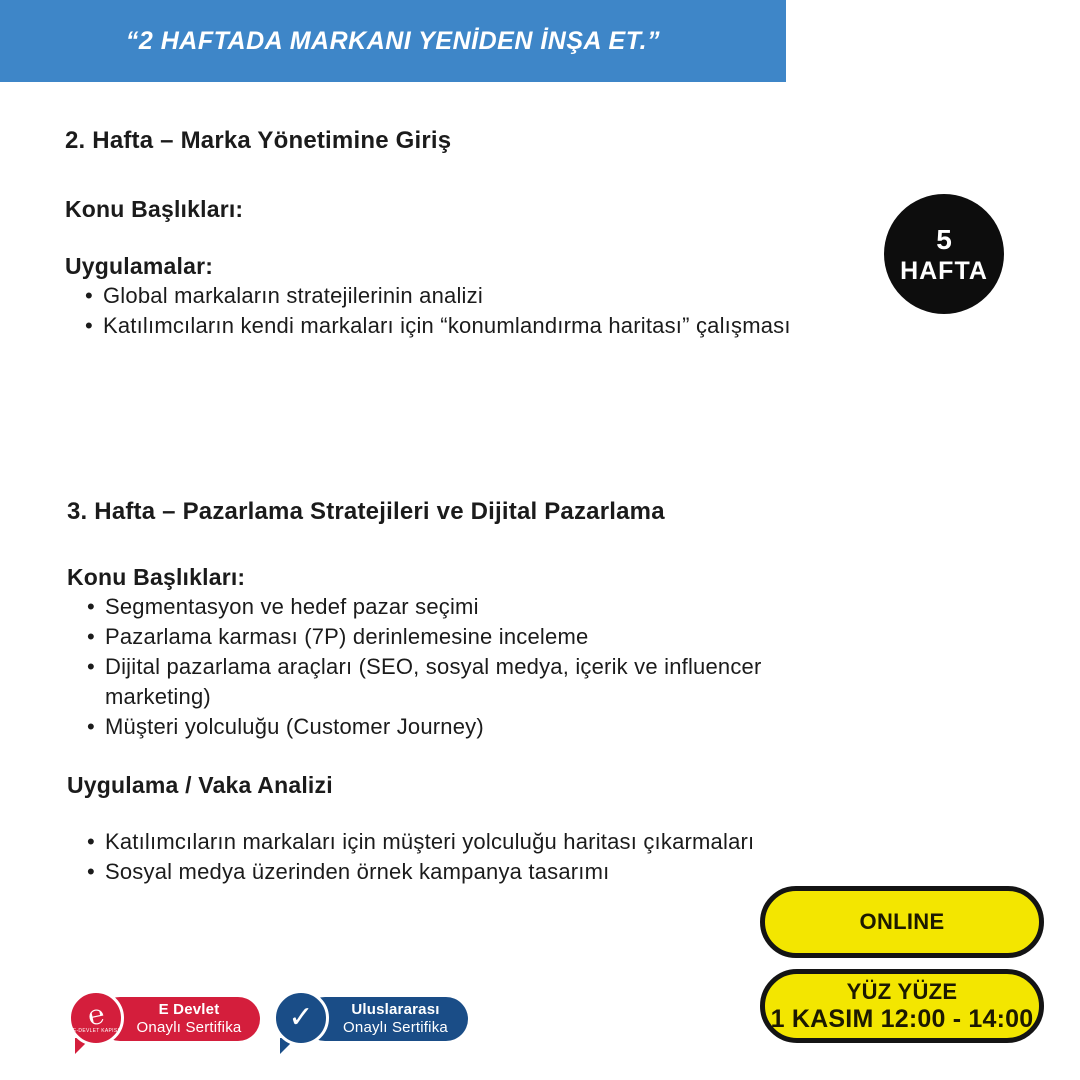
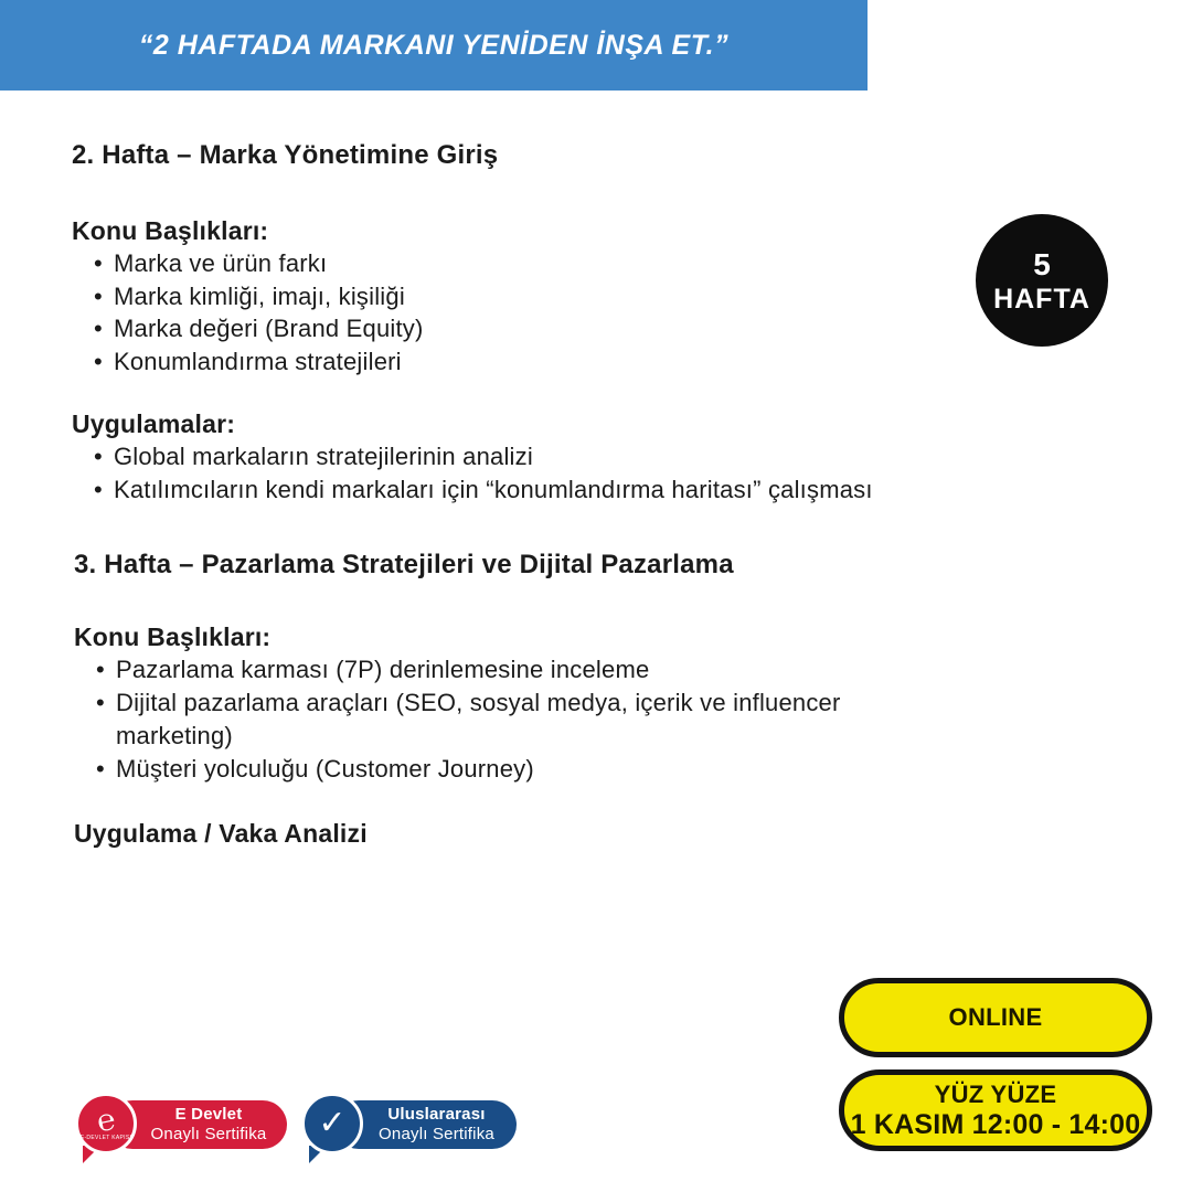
  “2 HAFTADA MARKANI YENİDEN İNŞA ET.”
  5
  HAFTA
  2. Hafta – Marka Yönetimine Giriş
  Konu Başlıkları:
+ Marka ve ürün farkı
+ Marka kimliği, imajı, kişiliği
+ Marka değeri (Brand Equity)
+ Konumlandırma stratejileri
  Uygulamalar:
  Global markaların stratejilerinin analizi
  Katılımcıların kendi markaları için “konumlandırma haritası” çalışması
  3. Hafta – Pazarlama Stratejileri ve Dijital Pazarlama
  Konu Başlıkları:
- Segmentasyon ve hedef pazar seçimi
  Pazarlama karması (7P) derinlemesine inceleme
  Dijital pazarlama araçları (SEO, sosyal medya, içerik ve influencer marketing)
  Müşteri yolculuğu (Customer Journey)
  Uygulama / Vaka Analizi
- Katılımcıların markaları için müşteri yolculuğu haritası çıkarmaları
- Sosyal medya üzerinden örnek kampanya tasarımı
  ONLINE
  YÜZ YÜZE
  1 KASIM 12:00 - 14:00
  E Devlet
  Onaylı Sertifika
  *
  Uluslararası
  Onaylı Sertifika
  ✓
